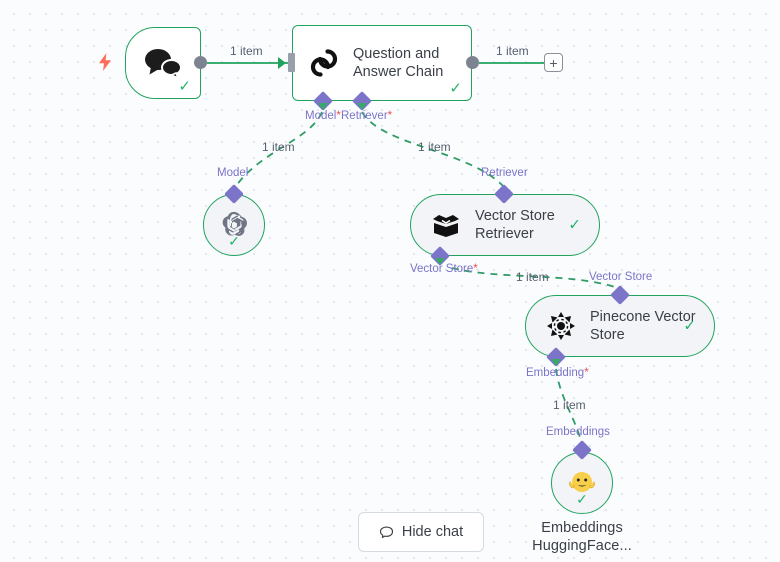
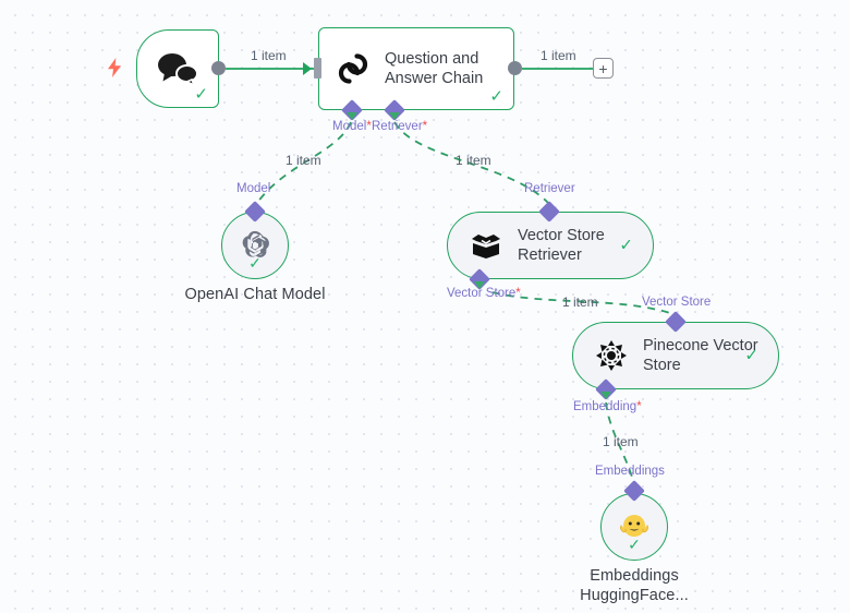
  ✓
  Question and
  Answer Chain
  ✓
  1 item
  1 item
  +
  Model*
  Retriever*
  1 item
  Model
  ✓
+ OpenAI Chat Model
  1 item
  Retriever
  Vector Store
  Retriever
  ✓
  Vector Store*
  1 item
  Vector Store
  Pinecone Vector
  Store
  ✓
  Embedding*
  1 item
  Embeddings
  ✓
  Embeddings
  HuggingFace...
- Hide chat
